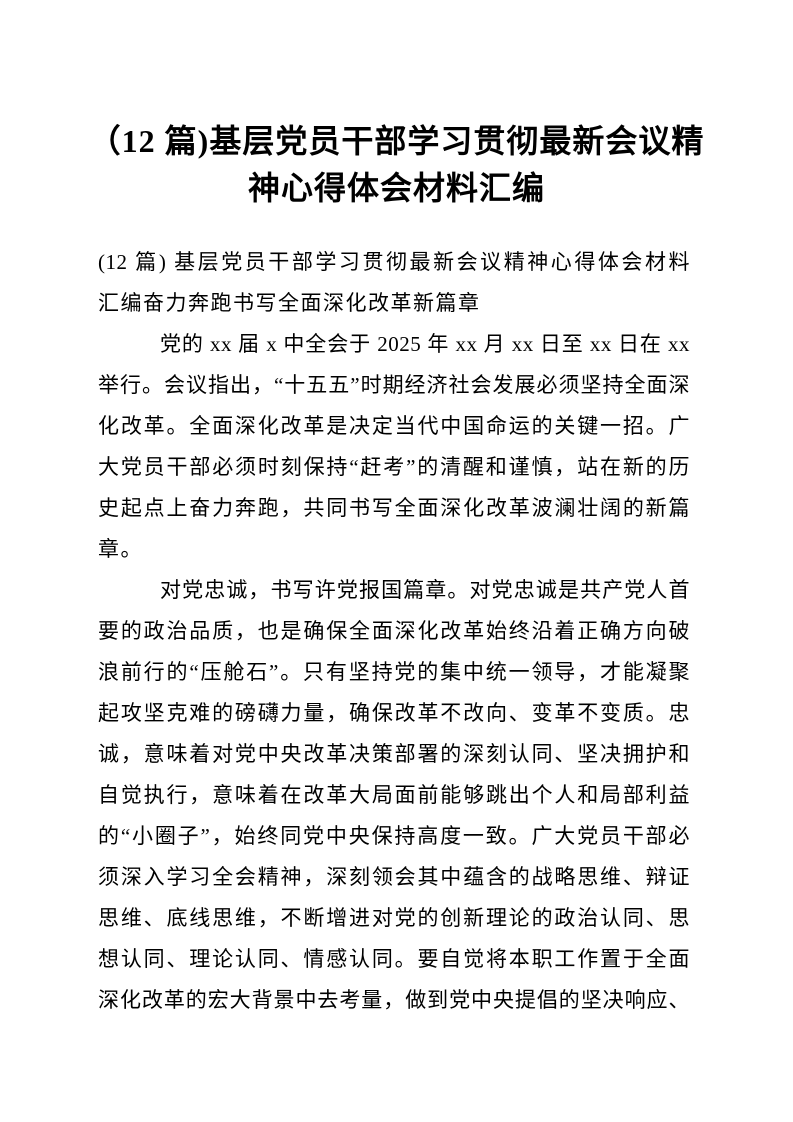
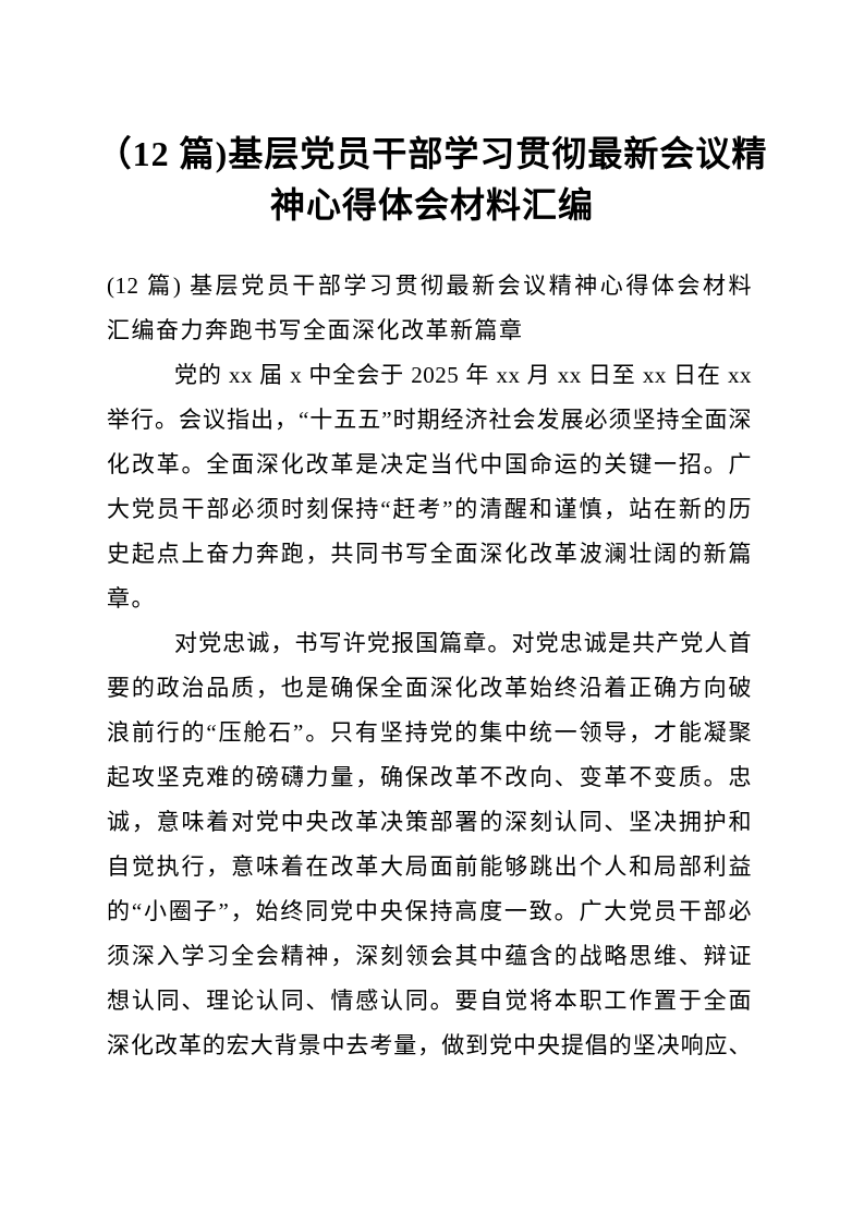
  （12 篇)基层党员干部学习贯彻最新会议精
  神心得体会材料汇编
  (12 篇) 基层党员干部学习贯彻最新会议精神心得体会材料
  汇编奋力奔跑书写全面深化改革新篇章
  党的 xx 届 x 中全会于 2025 年 xx 月 xx 日至 xx 日在 xx
  举行。会议指出，“十五五”时期经济社会发展必须坚持全面深
  化改革。全面深化改革是决定当代中国命运的关键一招。广
  大党员干部必须时刻保持“赶考”的清醒和谨慎，站在新的历
  史起点上奋力奔跑，共同书写全面深化改革波澜壮阔的新篇
  章。
  对党忠诚，书写许党报国篇章。对党忠诚是共产党人首
  要的政治品质，也是确保全面深化改革始终沿着正确方向破
  浪前行的“压舱石”。只有坚持党的集中统一领导，才能凝聚
  起攻坚克难的磅礴力量，确保改革不改向、变革不变质。忠
  诚，意味着对党中央改革决策部署的深刻认同、坚决拥护和
  自觉执行，意味着在改革大局面前能够跳出个人和局部利益
  的“小圈子”，始终同党中央保持高度一致。广大党员干部必
  须深入学习全会精神，深刻领会其中蕴含的战略思维、辩证
- 思维、底线思维，不断增进对党的创新理论的政治认同、思
  想认同、理论认同、情感认同。要自觉将本职工作置于全面
  深化改革的宏大背景中去考量，做到党中央提倡的坚决响应、
